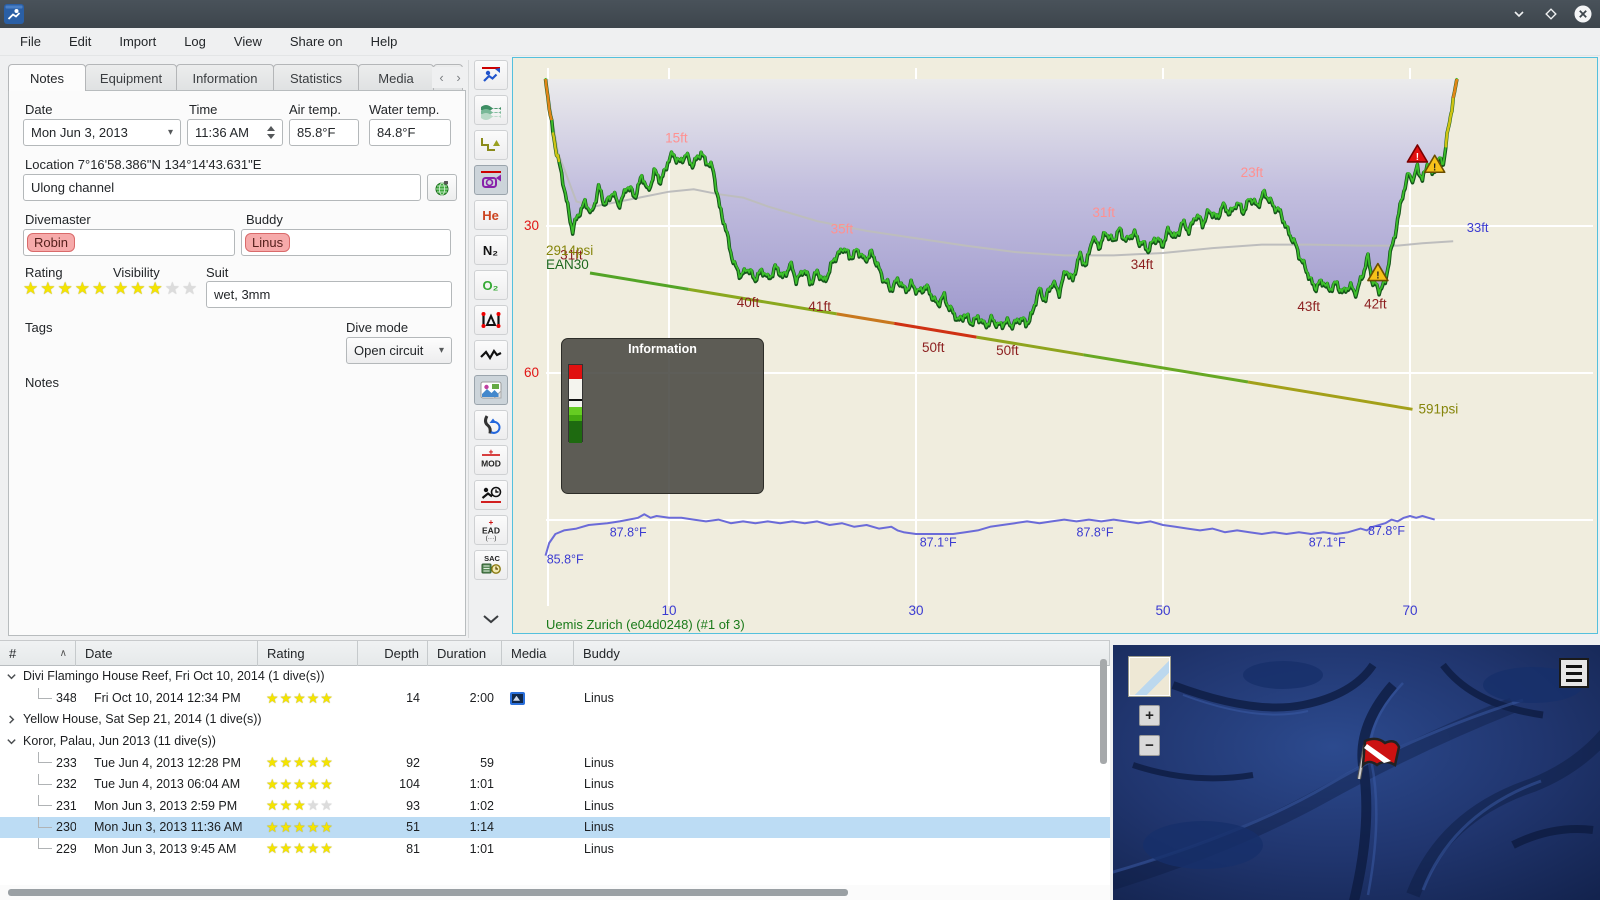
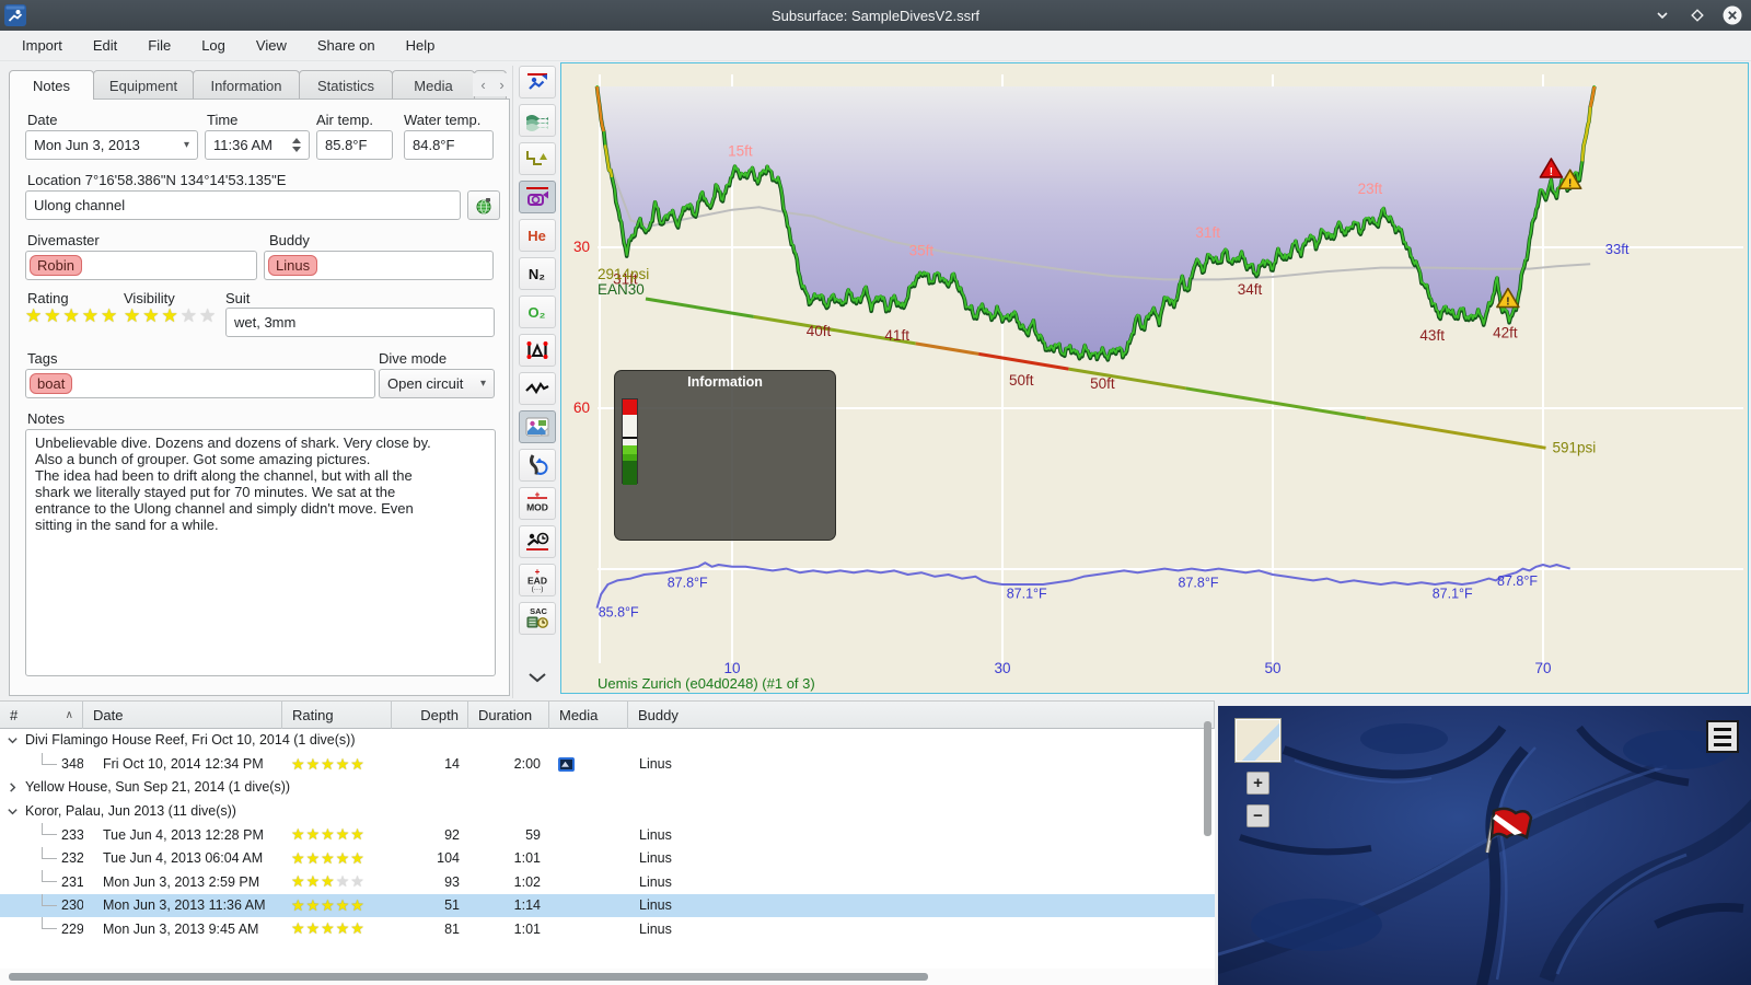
+ Subsurface: SampleDivesV2.ssrf
- File
+ Import
  Edit
- Import
+ File
  Log
  View
  Share on
  Help
  Notes
  Equipment
  Information
  Statistics
  Media
  ‹
  ›
  Date
  Mon Jun 3, 2013
  ▾
  Time
  11:36 AM
  Air temp.
  85.8°F
  Water temp.
  84.8°F
- Location 7°16'58.386"N 134°14'43.631"E
+ Location 7°16'58.386"N 134°14'53.135"E
  Ulong channel
  Divemaster
  Robin
  Buddy
  Linus
  Rating
  ★★★★★
  Visibility
  ★★★★★
  Suit
  wet, 3mm
  Tags
+ boat
  Dive mode
  Open circuit
  ▾
  Notes
+ Unbelievable dive. Dozens and dozens of shark. Very close by.
+ Also a bunch of grouper. Got some amazing pictures.
+ The idea had been to drift along the channel, but with all the
+ shark we literally stayed put for 70 minutes. We sat at the
+ entrance to the Ulong channel and simply didn't move. Even
+ sitting in the sand for a while.
  He
  N₂
  O₂
  +
  MOD
  +
  EAD
  SAC
  85.8°F
  87.8°F
  87.1°F
  87.8°F
  87.1°F
  87.8°F
  31ft
  15ft
  40ft
  41ft
  35ft
  50ft
  50ft
  31ft
  34ft
  23ft
  43ft
  42ft
  2914psi
  EAN30
  591psi
  33ft
  30
  60
  10
  30
  50
  70
  Uemis Zurich (e04d0248) (#1 of 3)
  !
  !
  !
  Information
  #
  ∧
  Date
  Rating
  Depth
  Duration
  Media
  Buddy
  Divi Flamingo House Reef, Fri Oct 10, 2014 (1 dive(s))
  348
  Fri Oct 10, 2014 12:34 PM
  ★★★★★
  14
  2:00
  Linus
- Yellow House, Sat Sep 21, 2014 (1 dive(s))
+ Yellow House, Sun Sep 21, 2014 (1 dive(s))
  Koror, Palau, Jun 2013 (11 dive(s))
  233
  Tue Jun 4, 2013 12:28 PM
  ★★★★★
  92
  59
  Linus
  232
  Tue Jun 4, 2013 06:04 AM
  ★★★★★
  104
  1:01
  Linus
  231
  Mon Jun 3, 2013 2:59 PM
  ★★★★★
  93
  1:02
  Linus
  230
  Mon Jun 3, 2013 11:36 AM
  ★★★★★
  51
  1:14
  Linus
  229
  Mon Jun 3, 2013 9:45 AM
  ★★★★★
  81
  1:01
  Linus
  +
  −
